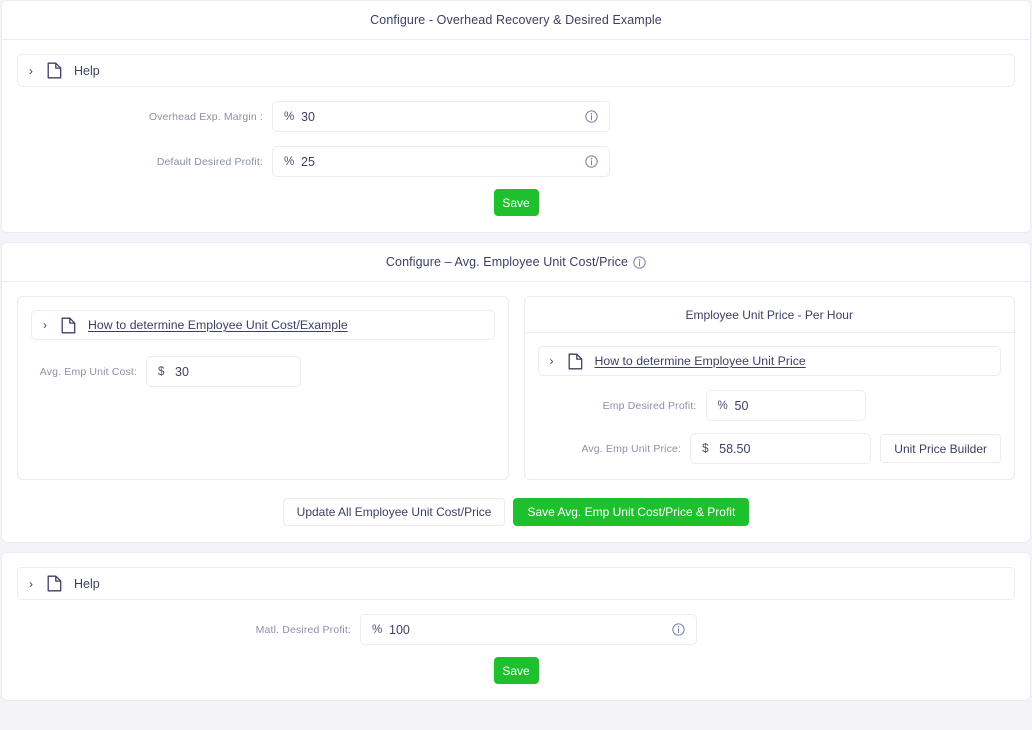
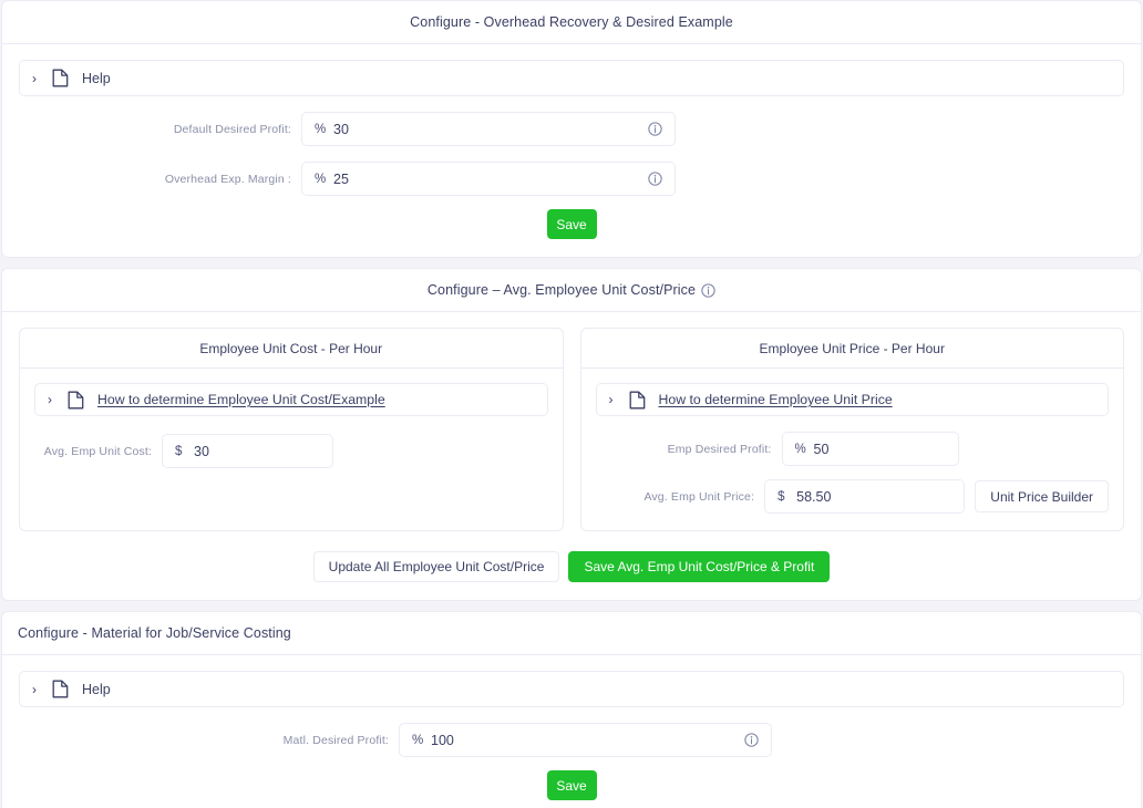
  Configure - Overhead Recovery & Desired Example
  ›
  Help
- Overhead Exp. Margin :
+ Default Desired Profit:
  %
  30
- Default Desired Profit:
+ Overhead Exp. Margin :
  %
  25
  Save
  Configure – Avg. Employee Unit Cost/Price
+ Employee Unit Cost - Per Hour
  ›
  How to determine Employee Unit Cost/Example
  Avg. Emp Unit Cost:
  $
  30
  Employee Unit Price - Per Hour
  ›
  How to determine Employee Unit Price
  Emp Desired Profit:
  %
  50
  Avg. Emp Unit Price:
  $
  58.50
  Unit Price Builder
  Update All Employee Unit Cost/Price
  Save Avg. Emp Unit Cost/Price & Profit
+ Configure - Material for Job/Service Costing
  ›
  Help
  Matl. Desired Profit:
  %
  100
  Save
